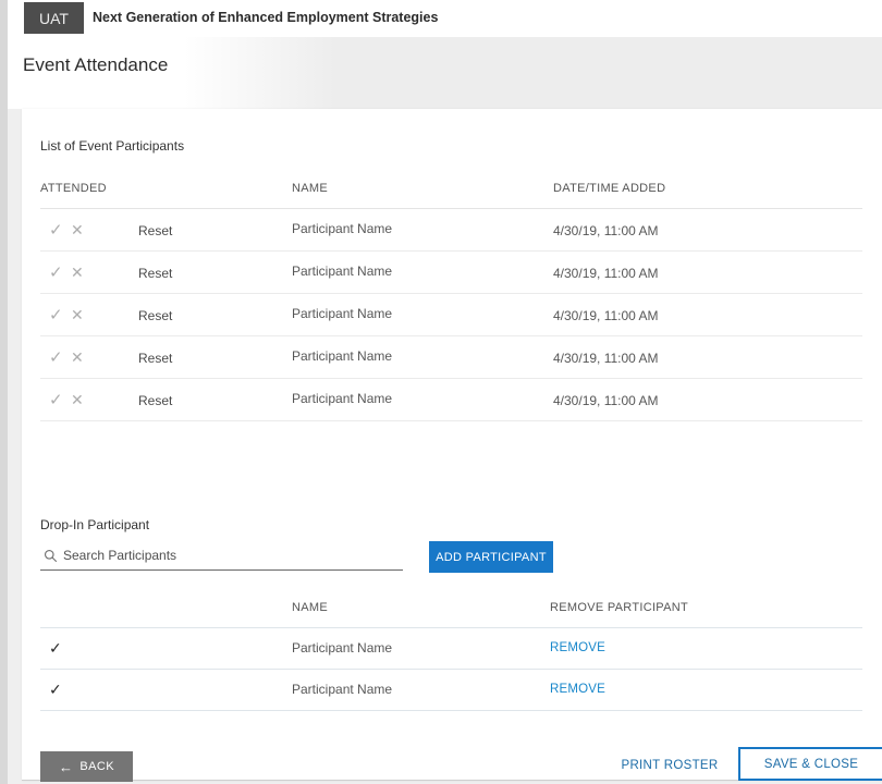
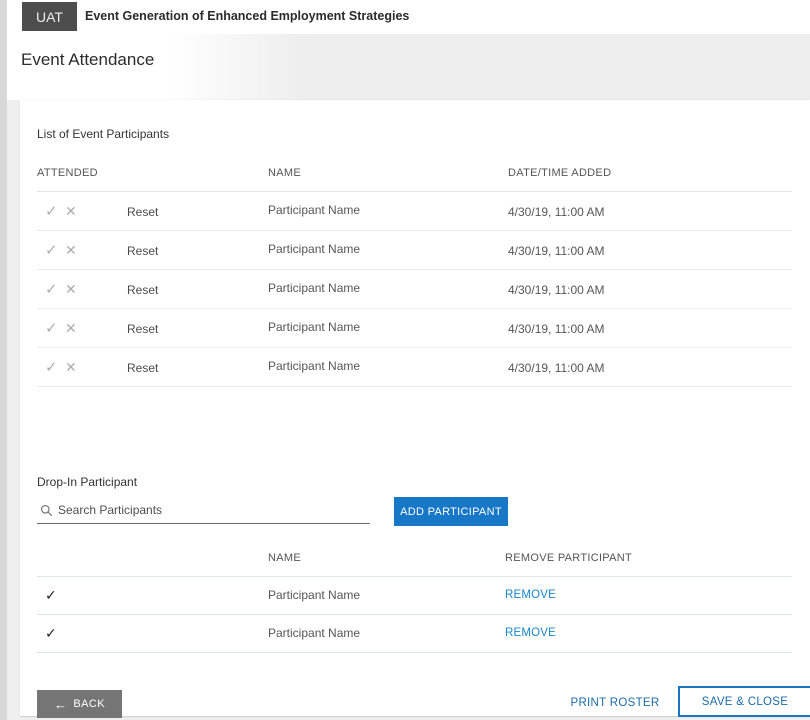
  UAT
- Next Generation of Enhanced Employment Strategies
+ Event Generation of Enhanced Employment Strategies
  Event Attendance
  List of Event Participants
  ATTENDED
  NAME
  DATE/TIME ADDED
  ✓
  ✕
  Reset
  Participant Name
  4/30/19, 11:00 AM
  ✓
  ✕
  Reset
  Participant Name
  4/30/19, 11:00 AM
  ✓
  ✕
  Reset
  Participant Name
  4/30/19, 11:00 AM
  ✓
  ✕
  Reset
  Participant Name
  4/30/19, 11:00 AM
  ✓
  ✕
  Reset
  Participant Name
  4/30/19, 11:00 AM
  Drop-In Participant
  Search Participants
  ADD PARTICIPANT
  NAME
  REMOVE PARTICIPANT
  ✓
  Participant Name
  REMOVE
  ✓
  Participant Name
  REMOVE
  ←
  BACK
  PRINT ROSTER
  SAVE & CLOSE
